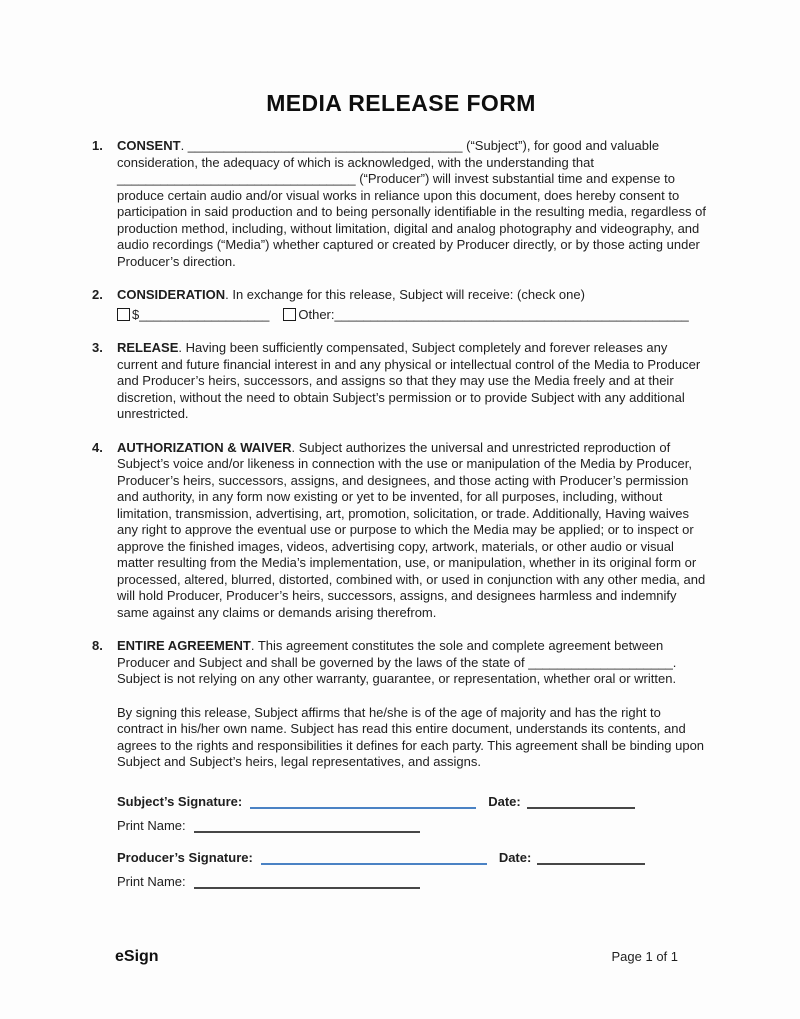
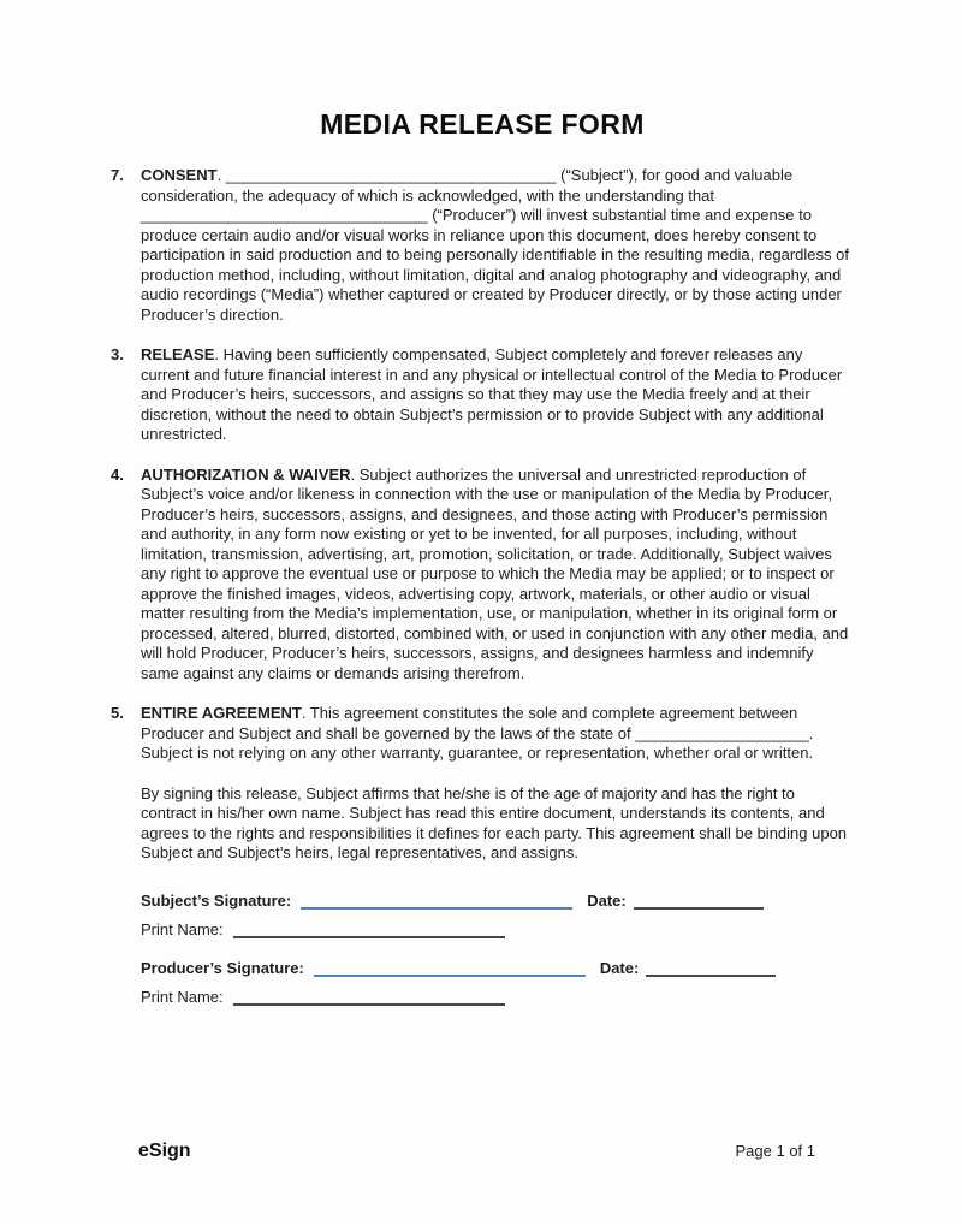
  MEDIA RELEASE FORM
- 1.
+ 7.
  CONSENT. ______________________________________ (“Subject”), for good and valuable consideration, the adequacy of which is acknowledged, with the understanding that _________________________________ (“Producer”) will invest substantial time and expense to produce certain audio and/or visual works in reliance upon this document, does hereby consent to participation in said production and to being personally identifiable in the resulting media, regardless of production method, including, without limitation, digital and analog photography and videography, and audio recordings (“Media”) whether captured or created by Producer directly, or by those acting under Producer’s direction.
- 2.
- CONSIDERATION. In exchange for this release, Subject will receive: (check one)
- $
- __________________
- Other:
- _________________________________________________
  3.
  RELEASE. Having been sufficiently compensated, Subject completely and forever releases any current and future financial interest in and any physical or intellectual control of the Media to Producer and Producer’s heirs, successors, and assigns so that they may use the Media freely and at their discretion, without the need to obtain Subject’s permission or to provide Subject with any additional unrestricted.
  4.
- AUTHORIZATION & WAIVER. Subject authorizes the universal and unrestricted reproduction of Subject’s voice and/or likeness in connection with the use or manipulation of the Media by Producer, Producer’s heirs, successors, assigns, and designees, and those acting with Producer’s permission and authority, in any form now existing or yet to be invented, for all purposes, including, without limitation, transmission, advertising, art, promotion, solicitation, or trade. Additionally, Having waives any right to approve the eventual use or purpose to which the Media may be applied; or to inspect or approve the finished images, videos, advertising copy, artwork, materials, or other audio or visual matter resulting from the Media’s implementation, use, or manipulation, whether in its original form or processed, altered, blurred, distorted, combined with, or used in conjunction with any other media, and will hold Producer, Producer’s heirs, successors, assigns, and designees harmless and indemnify same against any claims or demands arising therefrom.
+ AUTHORIZATION & WAIVER. Subject authorizes the universal and unrestricted reproduction of Subject’s voice and/or likeness in connection with the use or manipulation of the Media by Producer, Producer’s heirs, successors, assigns, and designees, and those acting with Producer’s permission and authority, in any form now existing or yet to be invented, for all purposes, including, without limitation, transmission, advertising, art, promotion, solicitation, or trade. Additionally, Subject waives any right to approve the eventual use or purpose to which the Media may be applied; or to inspect or approve the finished images, videos, advertising copy, artwork, materials, or other audio or visual matter resulting from the Media’s implementation, use, or manipulation, whether in its original form or processed, altered, blurred, distorted, combined with, or used in conjunction with any other media, and will hold Producer, Producer’s heirs, successors, assigns, and designees harmless and indemnify same against any claims or demands arising therefrom.
- 8.
+ 5.
  ENTIRE AGREEMENT. This agreement constitutes the sole and complete agreement between Producer and Subject and shall be governed by the laws of the state of ____________________. Subject is not relying on any other warranty, guarantee, or representation, whether oral or written.
  By signing this release, Subject affirms that he/she is of the age of majority and has the right to contract in his/her own name. Subject has read this entire document, understands its contents, and agrees to the rights and responsibilities it defines for each party. This agreement shall be binding upon Subject and Subject’s heirs, legal representatives, and assigns.
  Subject’s Signature:
  Date:
  Print Name:
  Producer’s Signature:
  Date:
  Print Name:
  eSign
  Page 1 of 1
